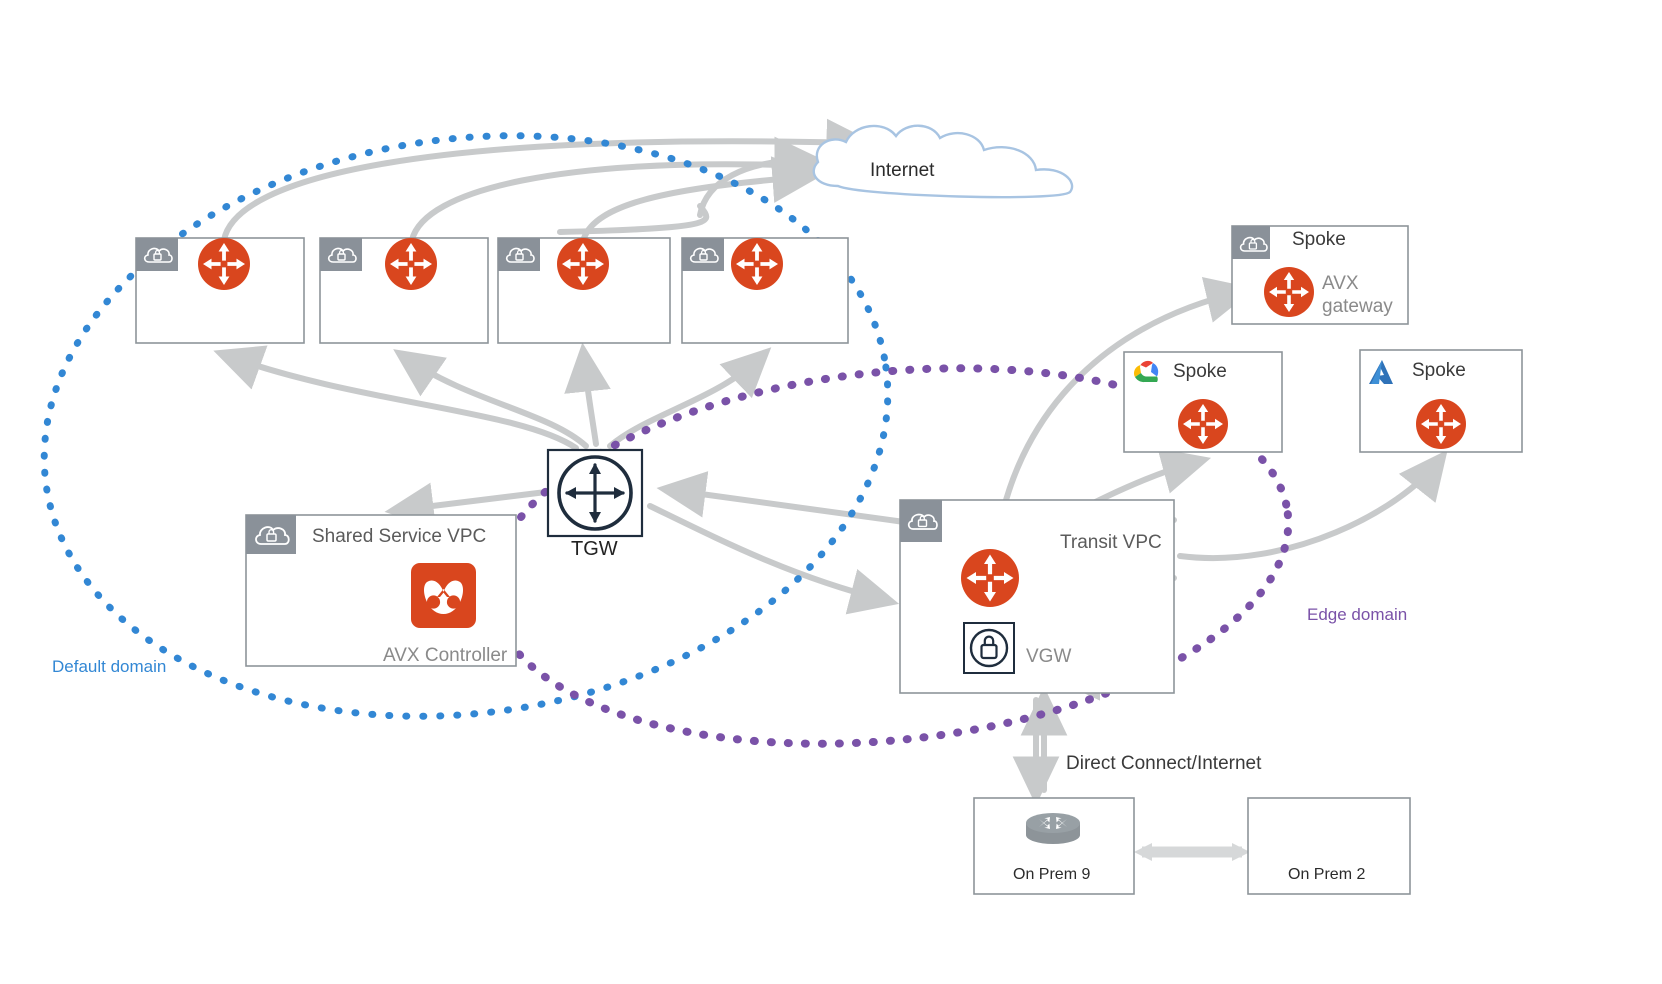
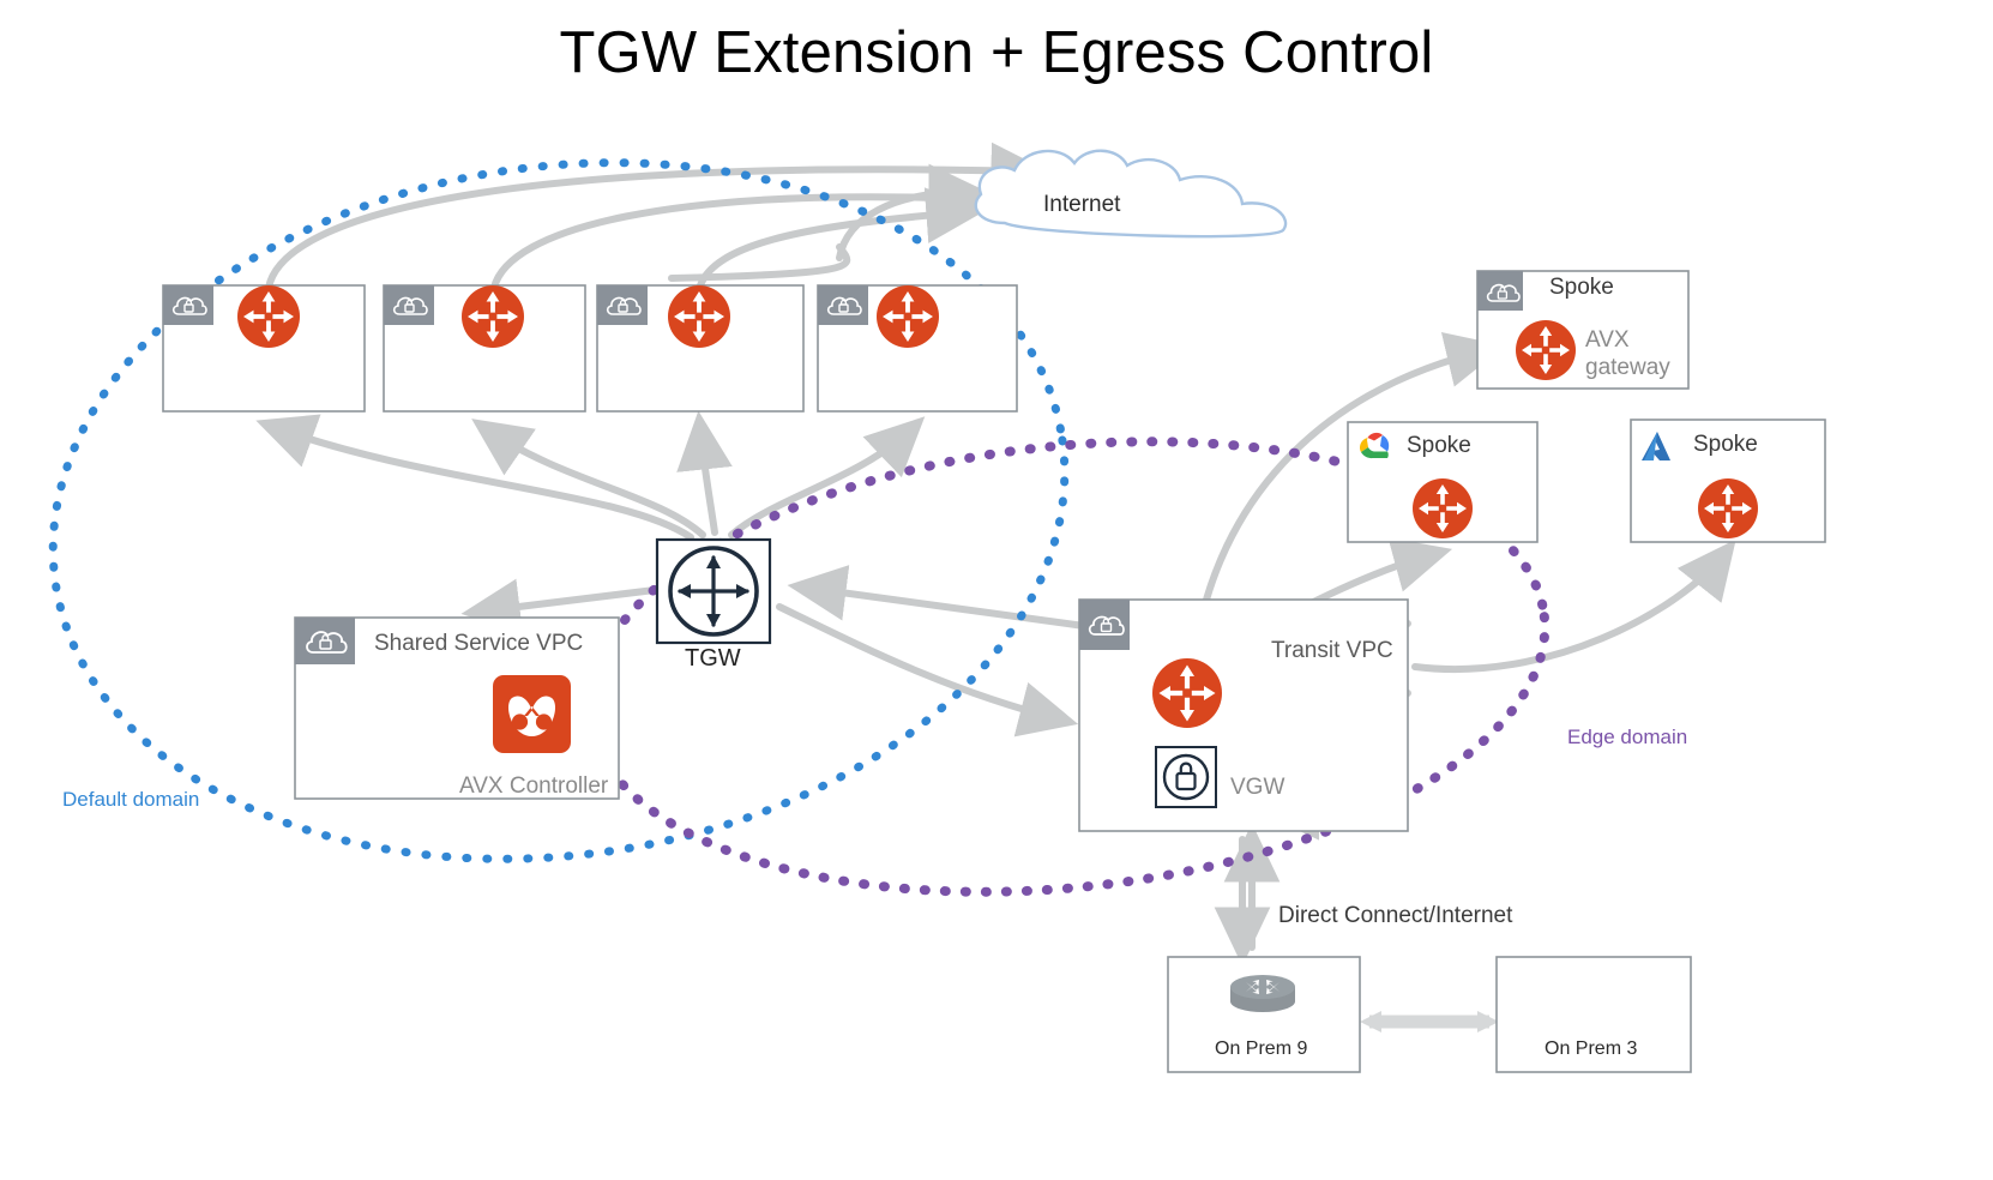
+ TGW Extension + Egress Control
  Internet
  Shared Service VPC
  AVX Controller
  TGW
  Transit VPC
  VGW
  Spoke
  AVX
  gateway
  Spoke
  Spoke
  Default domain
  Edge domain
  Direct Connect/Internet
  On Prem 9
- On Prem 2
+ On Prem 3
